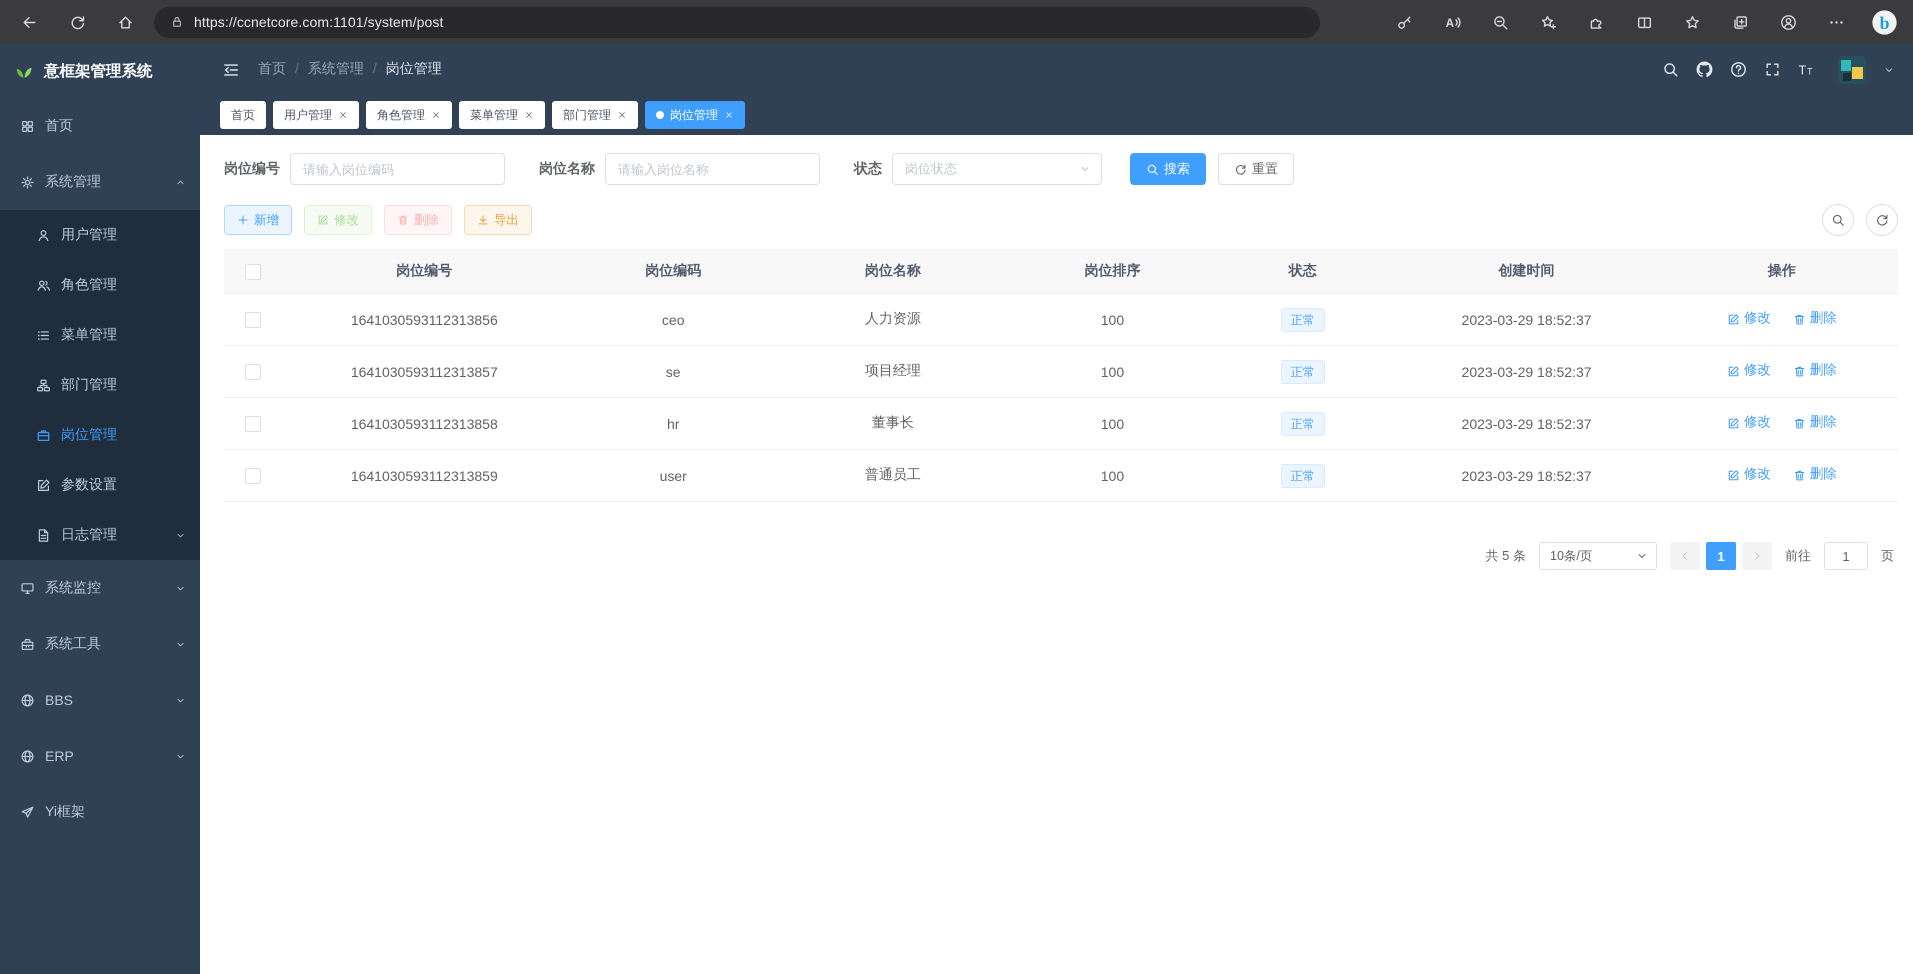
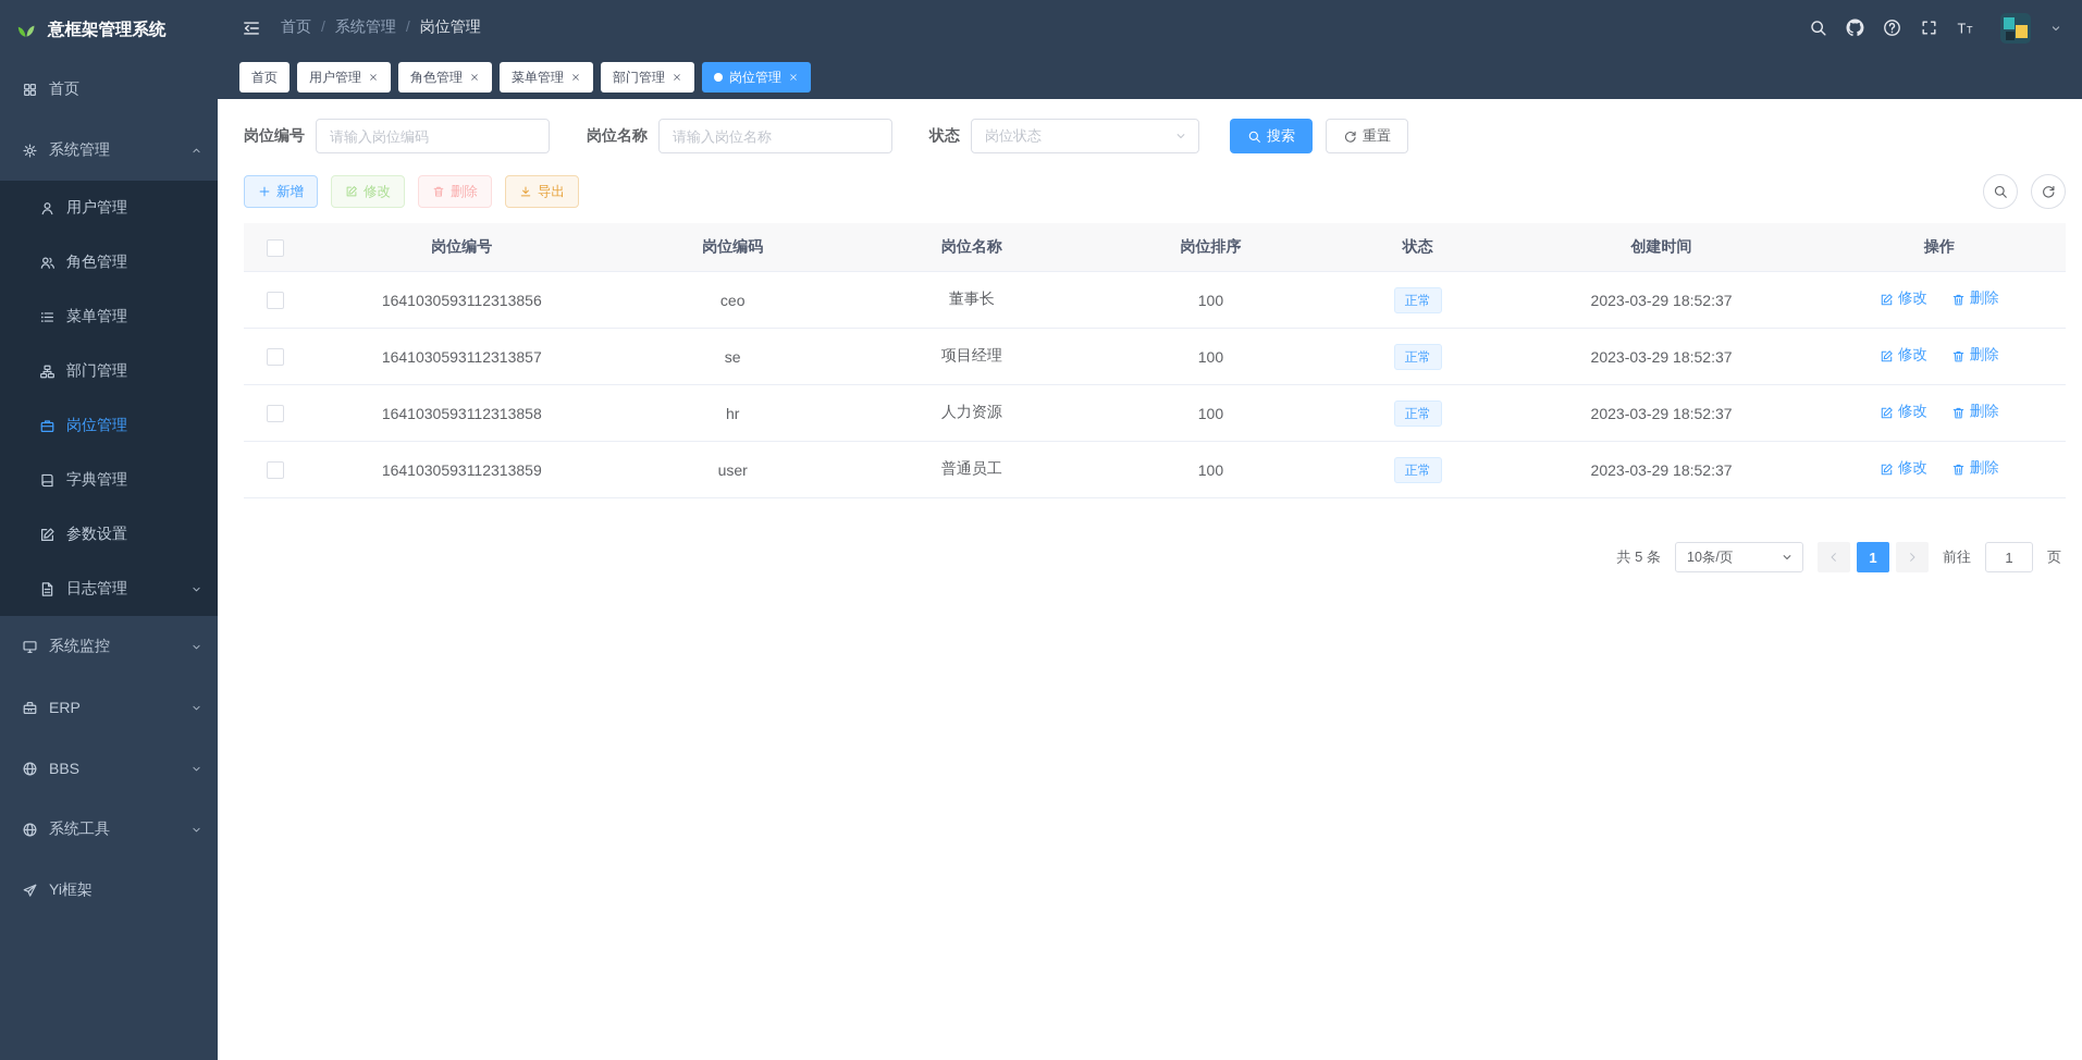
- https://ccnetcore.com:1101/system/post
- A
- b
  意框架管理系统
  首页
  系统管理
  用户管理
  角色管理
  菜单管理
  部门管理
  岗位管理
+ 字典管理
  参数设置
  日志管理
  系统监控
- 系统工具
+ ERP
  BBS
- ERP
+ 系统工具
  Yi框架
  首页
  系统管理
  岗位管理
  T
  T
  首页
  用户管理
  角色管理
  菜单管理
  部门管理
  岗位管理
  岗位编号
  请输入岗位编码
  岗位名称
  请输入岗位名称
  状态
  岗位状态
  搜索
  重置
  新增
  修改
  删除
  导出
  	岗位编号	岗位编码	岗位名称	岗位排序	状态	创建时间	操作
- 	1641030593112313856	ceo	人力资源	100	正常	2023-03-29 18:52:37	修改 删除
+ 	1641030593112313856	ceo	董事长	100	正常	2023-03-29 18:52:37	修改 删除
  	1641030593112313857	se	项目经理	100	正常	2023-03-29 18:52:37	修改 删除
- 	1641030593112313858	hr	董事长	100	正常	2023-03-29 18:52:37	修改 删除
+ 	1641030593112313858	hr	人力资源	100	正常	2023-03-29 18:52:37	修改 删除
  	1641030593112313859	user	普通员工	100	正常	2023-03-29 18:52:37	修改 删除
  共 5 条
  10条/页
  1
  前往
  1
  页
